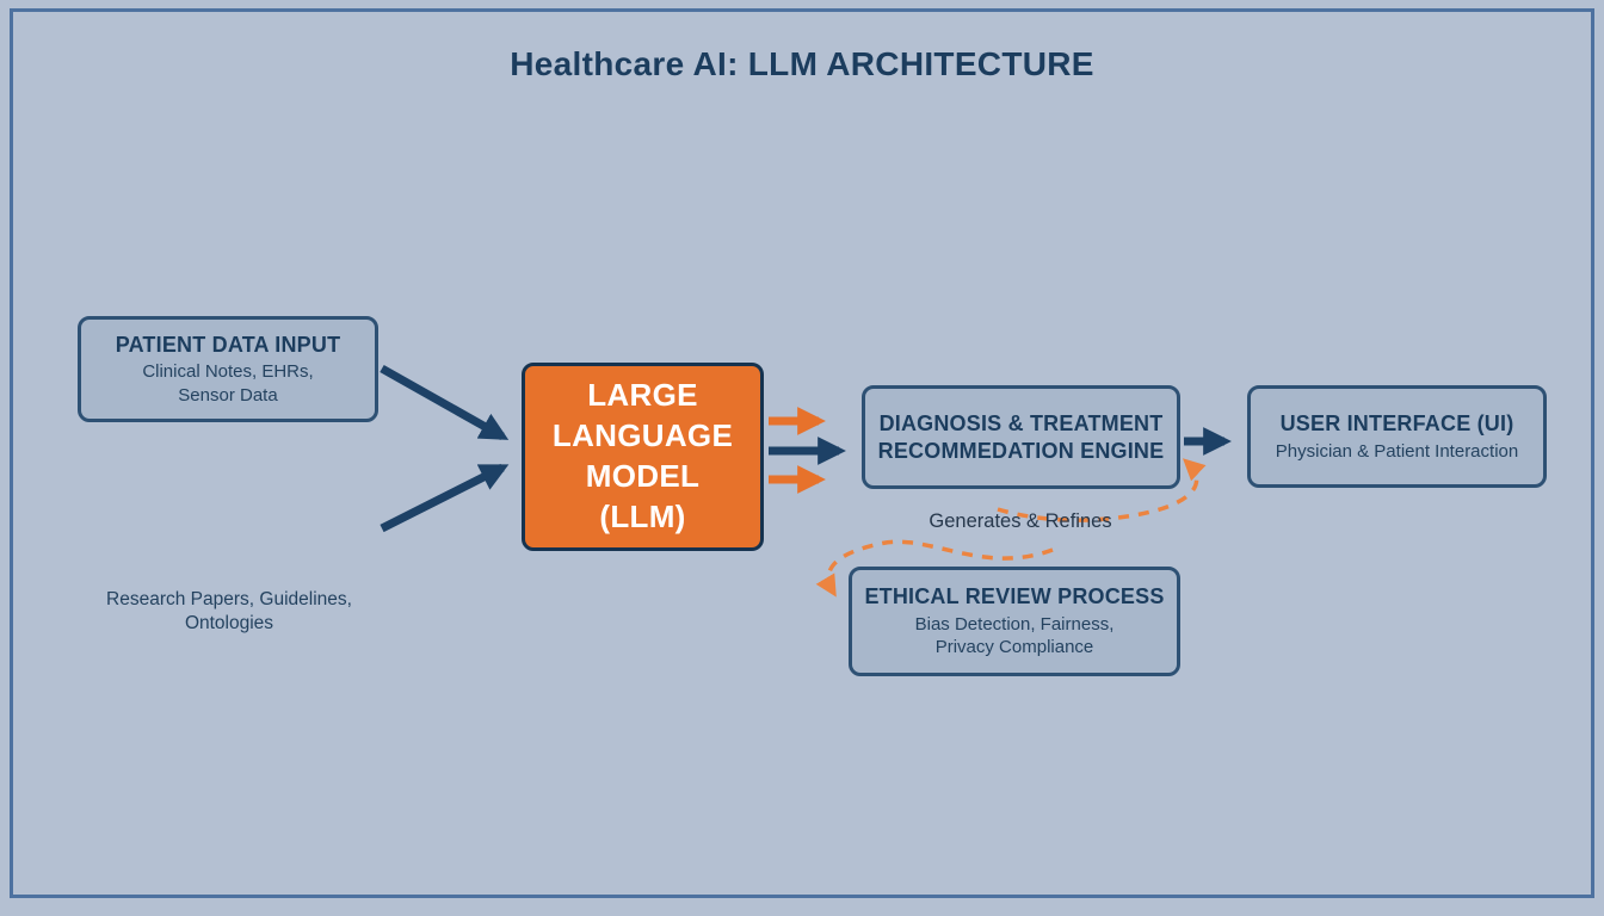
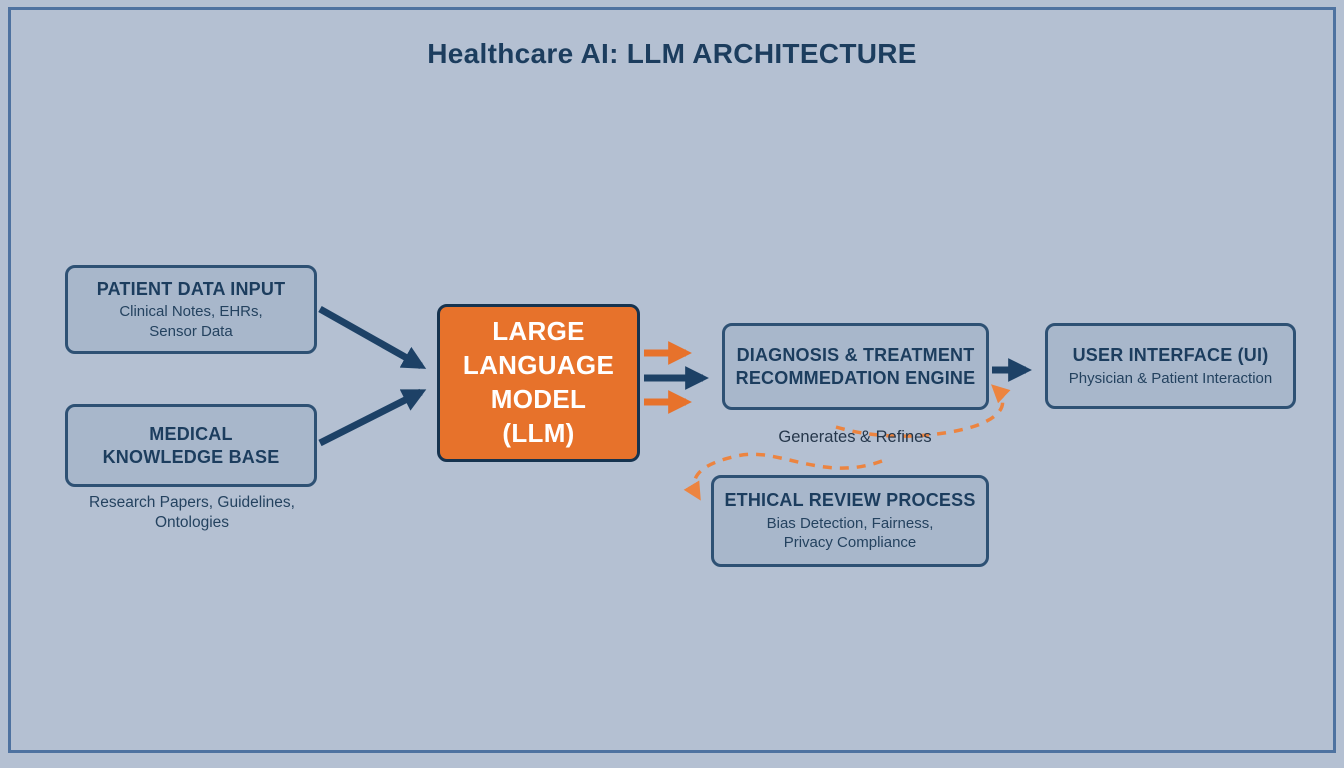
  Healthcare AI: LLM ARCHITECTURE
  PATIENT DATA INPUT
  Clinical Notes, EHRs, Sensor Data
+ MEDICAL KNOWLEDGE BASE
  Research Papers, Guidelines, Ontologies
  LARGE LANGUAGE MODEL (LLM)
  DIAGNOSIS & TREATMENT RECOMMEDATION ENGINE
  USER INTERFACE (UI)
  Physician & Patient Interaction
  ETHICAL REVIEW PROCESS
  Bias Detection, Fairness, Privacy Compliance
  Generates & Refines
